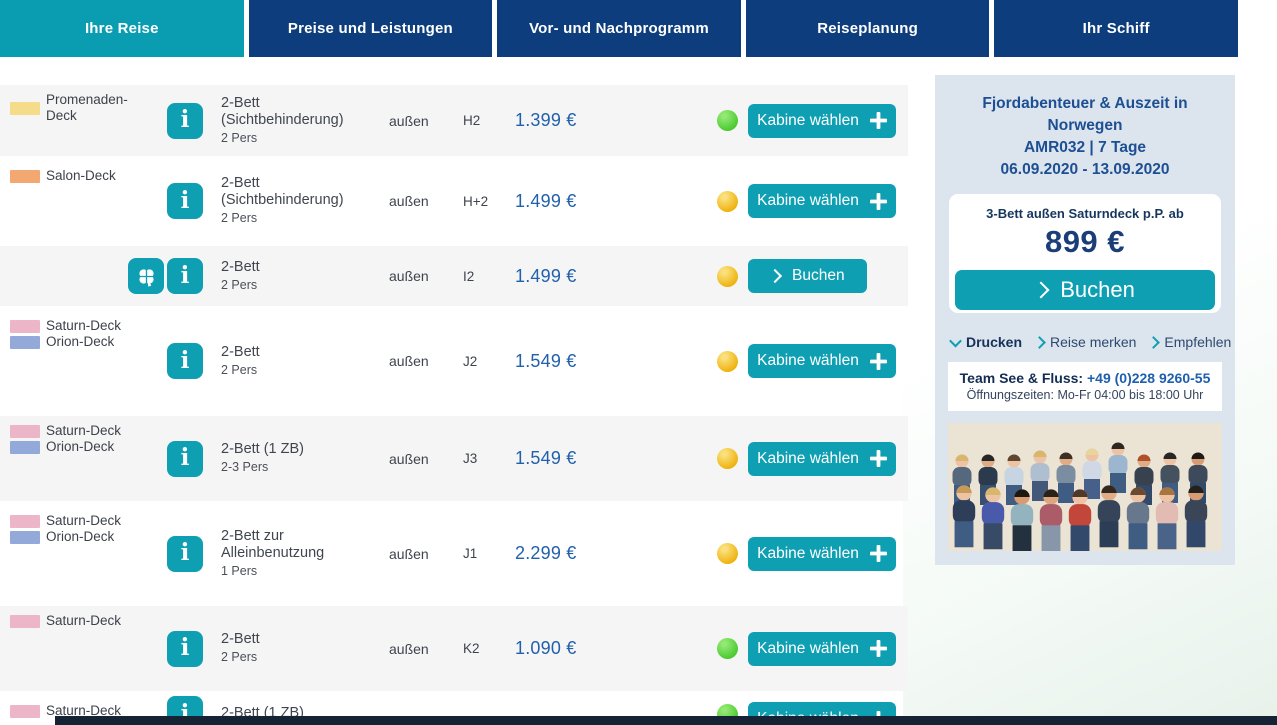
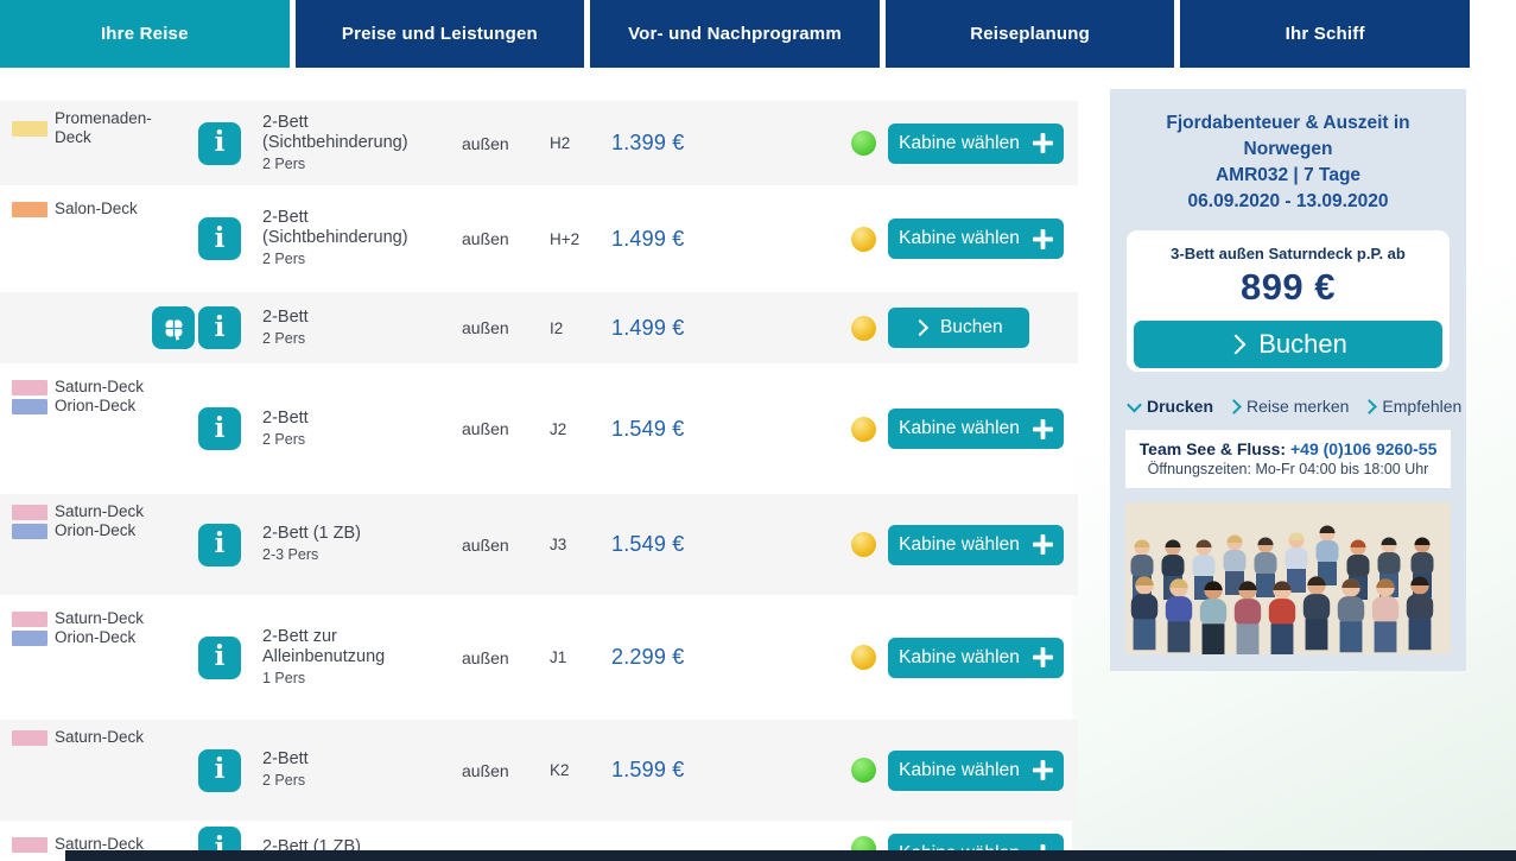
  Ihre Reise
  Preise und Leistungen
  Vor- und Nachprogramm
  Reiseplanung
  Ihr Schiff
  Promenaden-Deck
  i
  2-Bett
  (Sichtbehinderung)
  2 Pers
  außen
  H2
  1.399 €
  Kabine wählen
  Salon-Deck
  i
  2-Bett
  (Sichtbehinderung)
  2 Pers
  außen
  H+2
  1.499 €
  Kabine wählen
  i
  2-Bett
  2 Pers
  außen
  I2
  1.499 €
  Buchen
  Saturn-Deck
  Orion-Deck
  i
  2-Bett
  2 Pers
  außen
  J2
  1.549 €
  Kabine wählen
  Saturn-Deck
  Orion-Deck
  i
  2-Bett (1 ZB)
  2-3 Pers
  außen
  J3
  1.549 €
  Kabine wählen
  Saturn-Deck
  Orion-Deck
  i
  2-Bett zur
  Alleinbenutzung
  1 Pers
  außen
  J1
  2.299 €
  Kabine wählen
  Saturn-Deck
  i
  2-Bett
  2 Pers
  außen
  K2
- 1.090 €
+ 1.599 €
  Kabine wählen
  Saturn-Deck
  i
  2-Bett (1 ZB)
  Fjordabenteuer & Auszeit in Norwegen
  AMR032 | 7 Tage
  06.09.2020 - 13.09.2020
  3-Bett außen Saturndeck p.P. ab
  899 €
  Buchen
  Drucken
  Reise merken
  Empfehlen
- Team See & Fluss: +49 (0)228 9260-55
+ Team See & Fluss: +49 (0)106 9260-55
  Öffnungszeiten: Mo-Fr 04:00 bis 18:00 Uhr
